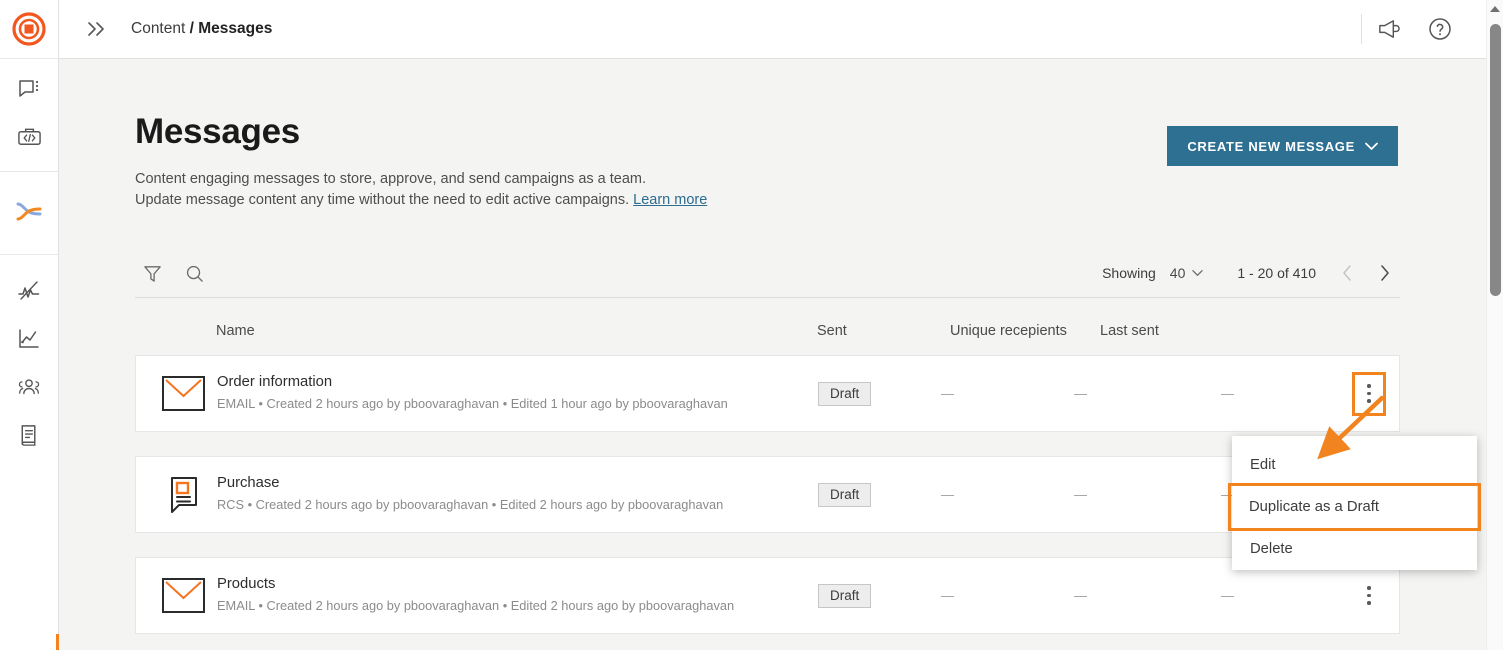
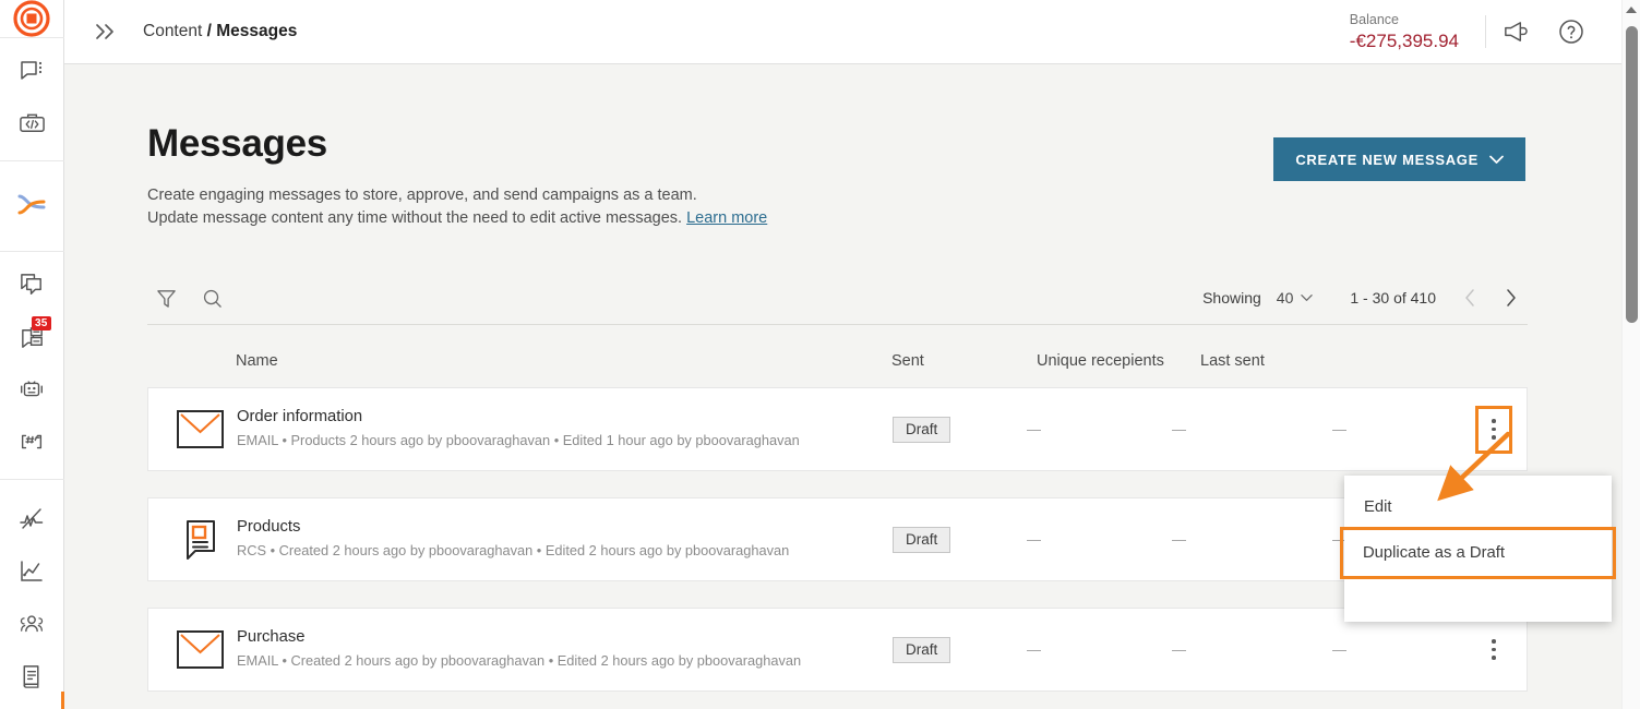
+ 35
  Content / Messages
+ Balance
+ -€275,395.94
  Messages
- Content engaging messages to store, approve, and send campaigns as a team.
+ Create engaging messages to store, approve, and send campaigns as a team.
- Update message content any time without the need to edit active campaigns. Learn more
+ Update message content any time without the need to edit active messages. Learn more
  CREATE NEW MESSAGE
  Showing
  40
- 1 - 20 of 410
+ 1 - 30 of 410
  Name
  Sent
  Unique recepients
  Last sent
  Order information
- EMAIL • Created 2 hours ago by pboovaraghavan • Edited 1 hour ago by pboovaraghavan
+ EMAIL • Products 2 hours ago by pboovaraghavan • Edited 1 hour ago by pboovaraghavan
  Draft
  —
  —
  —
- Purchase
+ Products
  RCS • Created 2 hours ago by pboovaraghavan • Edited 2 hours ago by pboovaraghavan
  Draft
  —
  —
  —
- Products
+ Purchase
  EMAIL • Created 2 hours ago by pboovaraghavan • Edited 2 hours ago by pboovaraghavan
  Draft
  —
  —
  —
  Edit
  Duplicate as a Draft
- Delete
